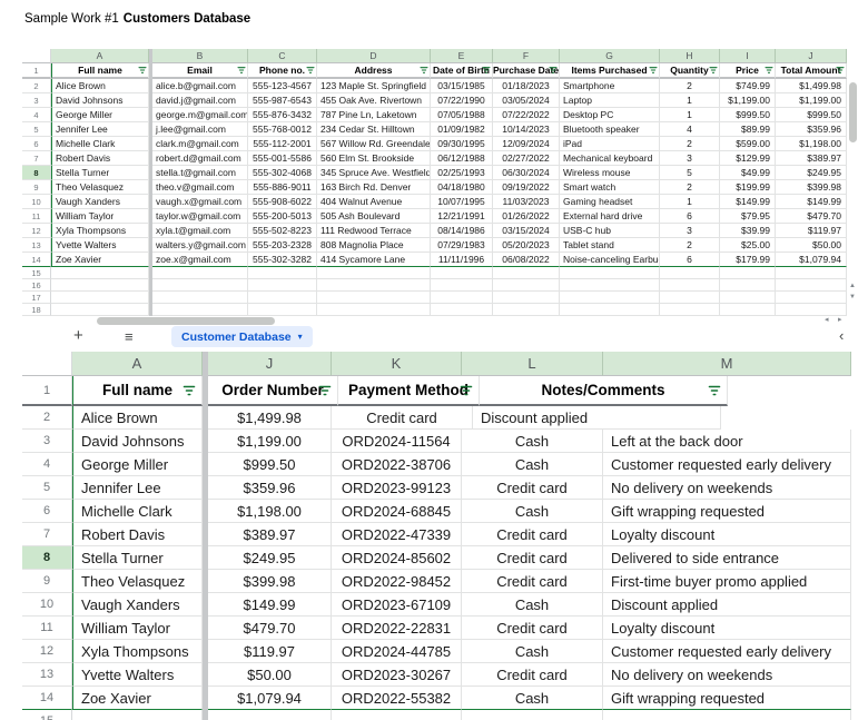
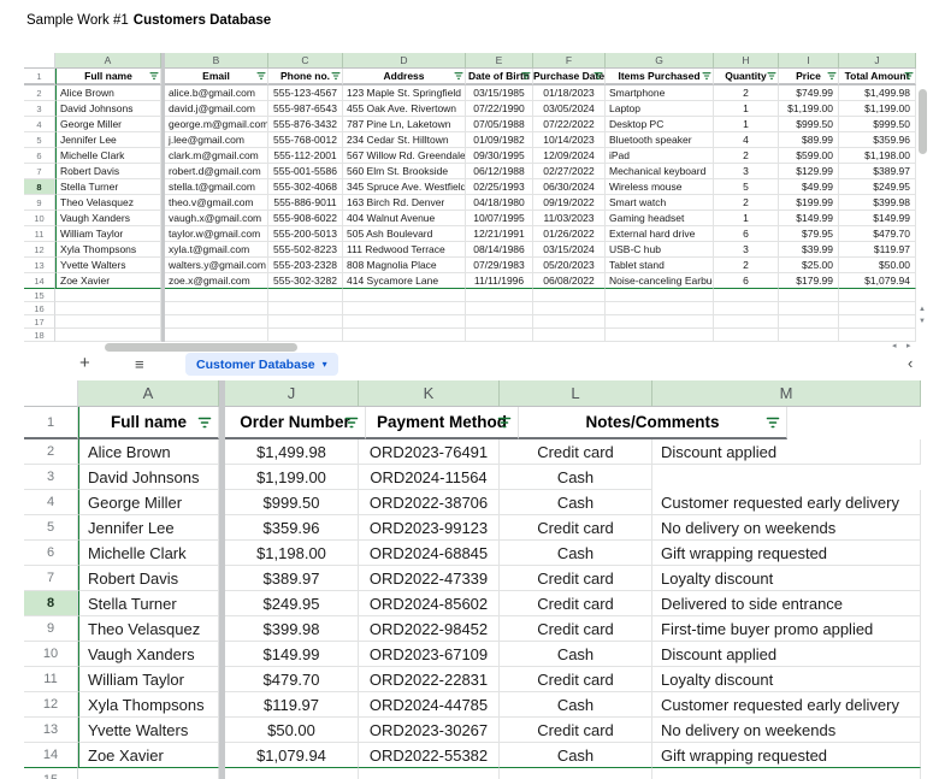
  Sample Work #1 Customers Database
  A
  B
  C
  D
  E
  F
  G
  H
  I
  J
  1
  Full name
  Email
  Phone no.
  Address
  Date of Birt
  Purchase Dae
  Items Purchased
  Quantity
  Price
  Total Amoun
  2
  Alice Brown
  alice.b@gmail.com
  555-123-4567
  123 Maple St. Springfield
  03/15/1985
  01/18/2023
  Smartphone
  2
  $749.99
  $1,499.98
  3
  David Johnsons
  david.j@gmail.com
  555-987-6543
  455 Oak Ave. Rivertown
  07/22/1990
  03/05/2024
  Laptop
  1
  $1,199.00
  $1,199.00
  4
  George Miller
  george.m@gmail.com
  555-876-3432
  787 Pine Ln, Laketown
  07/05/1988
  07/22/2022
  Desktop PC
  1
  $999.50
  $999.50
  5
  Jennifer Lee
  j.lee@gmail.com
  555-768-0012
  234 Cedar St. Hilltown
  01/09/1982
  10/14/2023
  Bluetooth speaker
  4
  $89.99
  $359.96
  6
  Michelle Clark
  clark.m@gmail.com
  555-112-2001
  567 Willow Rd. Greendale
  09/30/1995
  12/09/2024
  iPad
  2
  $599.00
  $1,198.00
  7
  Robert Davis
  robert.d@gmail.com
  555-001-5586
  560 Elm St. Brookside
  06/12/1988
  02/27/2022
  Mechanical keyboard
  3
  $129.99
  $389.97
  8
  Stella Turner
  stella.t@gmail.com
  555-302-4068
  345 Spruce Ave. Westfield
  02/25/1993
  06/30/2024
  Wireless mouse
  5
  $49.99
  $249.95
  9
  Theo Velasquez
  theo.v@gmail.com
  555-886-9011
  163 Birch Rd. Denver
  04/18/1980
  09/19/2022
  Smart watch
  2
  $199.99
  $399.98
  10
  Vaugh Xanders
  vaugh.x@gmail.com
  555-908-6022
  404 Walnut Avenue
  10/07/1995
  11/03/2023
  Gaming headset
  1
  $149.99
  $149.99
  11
  William Taylor
  taylor.w@gmail.com
  555-200-5013
  505 Ash Boulevard
  12/21/1991
  01/26/2022
  External hard drive
  6
  $79.95
  $479.70
  12
  Xyla Thompsons
  xyla.t@gmail.com
  555-502-8223
  111 Redwood Terrace
  08/14/1986
  03/15/2024
  USB-C hub
  3
  $39.99
  $119.97
  13
  Yvette Walters
  walters.y@gmail.com
  555-203-2328
  808 Magnolia Place
  07/29/1983
  05/20/2023
  Tablet stand
  2
  $25.00
  $50.00
  14
  Zoe Xavier
  zoe.x@gmail.com
  555-302-3282
  414 Sycamore Lane
  11/11/1996
  06/08/2022
  Noise-canceling Earbu
  6
  $179.99
  $1,079.94
  15
  16
  17
  18
  +
  ≡
  Customer Database
  ▾
  ‹
  A
  J
  K
  L
  M
  1
  Full name
  Order Number
  Payment Metho
  Notes/Comments
  2
  Alice Brown
  $1,499.98
+ ORD2023-76491
  Credit card
  Discount applied
  3
  David Johnsons
  $1,199.00
  ORD2024-11564
  Cash
- Left at the back door
  4
  George Miller
  $999.50
  ORD2022-38706
  Cash
  Customer requested early delivery
  5
  Jennifer Lee
  $359.96
  ORD2023-99123
  Credit card
  No delivery on weekends
  6
  Michelle Clark
  $1,198.00
  ORD2024-68845
  Cash
  Gift wrapping requested
  7
  Robert Davis
  $389.97
  ORD2022-47339
  Credit card
  Loyalty discount
  8
  Stella Turner
  $249.95
  ORD2024-85602
  Credit card
  Delivered to side entrance
  9
  Theo Velasquez
  $399.98
  ORD2022-98452
  Credit card
  First-time buyer promo applied
  10
  Vaugh Xanders
  $149.99
  ORD2023-67109
  Cash
  Discount applied
  11
  William Taylor
  $479.70
  ORD2022-22831
  Credit card
  Loyalty discount
  12
  Xyla Thompsons
  $119.97
  ORD2024-44785
  Cash
  Customer requested early delivery
  13
  Yvette Walters
  $50.00
  ORD2023-30267
  Credit card
  No delivery on weekends
  14
  Zoe Xavier
  $1,079.94
  ORD2022-55382
  Cash
  Gift wrapping requested
